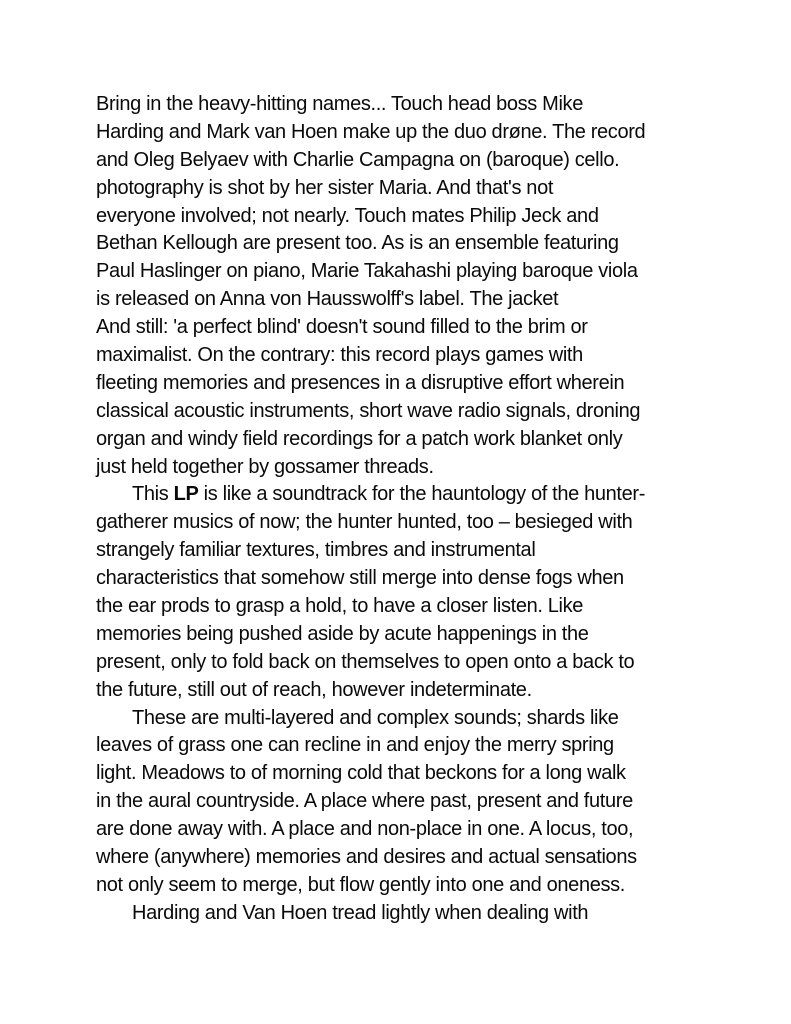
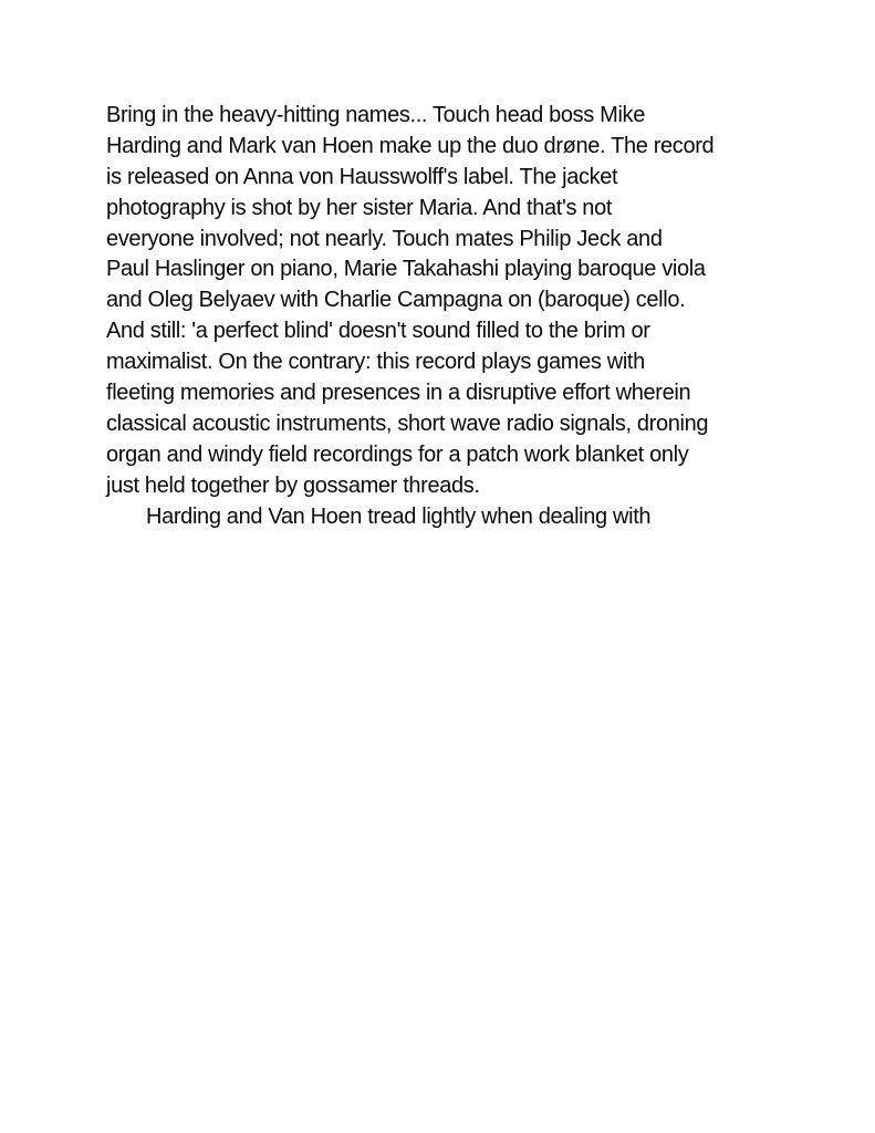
  Bring in the heavy-hitting names... Touch head boss Mike
  Harding and Mark van Hoen make up the duo drøne. The record
- and Oleg Belyaev with Charlie Campagna on (baroque) cello.
+ is released on Anna von Hausswolff's label. The jacket
  photography is shot by her sister Maria. And that's not
  everyone involved; not nearly. Touch mates Philip Jeck and
- Bethan Kellough are present too. As is an ensemble featuring
  Paul Haslinger on piano, Marie Takahashi playing baroque viola
- is released on Anna von Hausswolff's label. The jacket
+ and Oleg Belyaev with Charlie Campagna on (baroque) cello.
  And still: 'a perfect blind' doesn't sound filled to the brim or
  maximalist. On the contrary: this record plays games with
  fleeting memories and presences in a disruptive effort wherein
  classical acoustic instruments, short wave radio signals, droning
  organ and windy field recordings for a patch work blanket only
  just held together by gossamer threads.
- This LP is like a soundtrack for the hauntology of the hunter-
- gatherer musics of now; the hunter hunted, too – besieged with
- strangely familiar textures, timbres and instrumental
- characteristics that somehow still merge into dense fogs when
- the ear prods to grasp a hold, to have a closer listen. Like
- memories being pushed aside by acute happenings in the
- present, only to fold back on themselves to open onto a back to
- the future, still out of reach, however indeterminate.
- These are multi-layered and complex sounds; shards like
- leaves of grass one can recline in and enjoy the merry spring
- light. Meadows to of morning cold that beckons for a long walk
- in the aural countryside. A place where past, present and future
- are done away with. A place and non-place in one. A locus, too,
- where (anywhere) memories and desires and actual sensations
- not only seem to merge, but flow gently into one and oneness.
  Harding and Van Hoen tread lightly when dealing with
